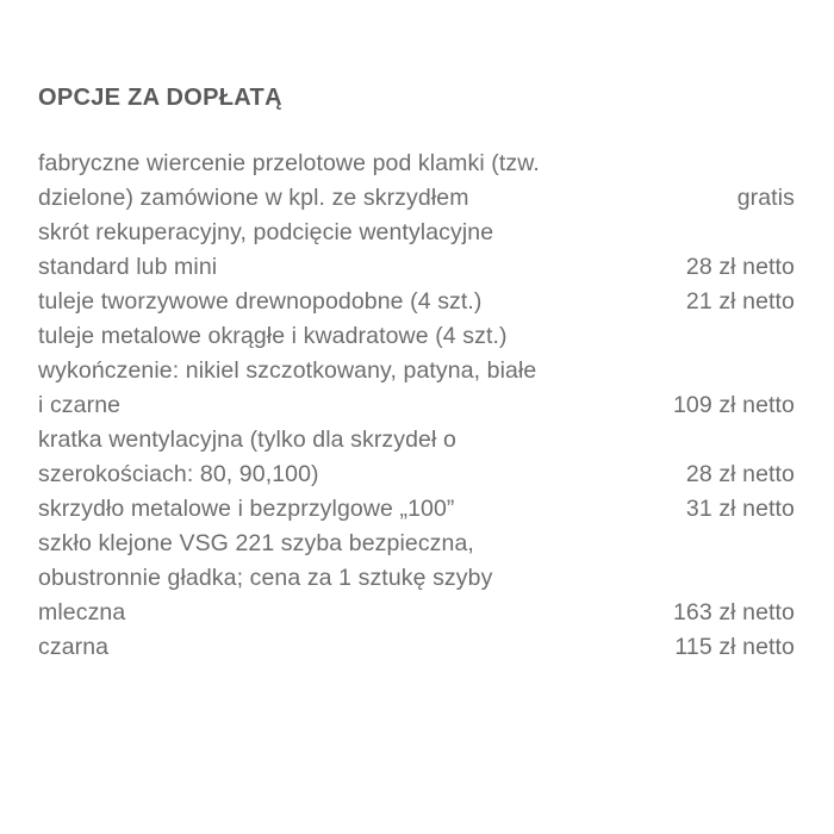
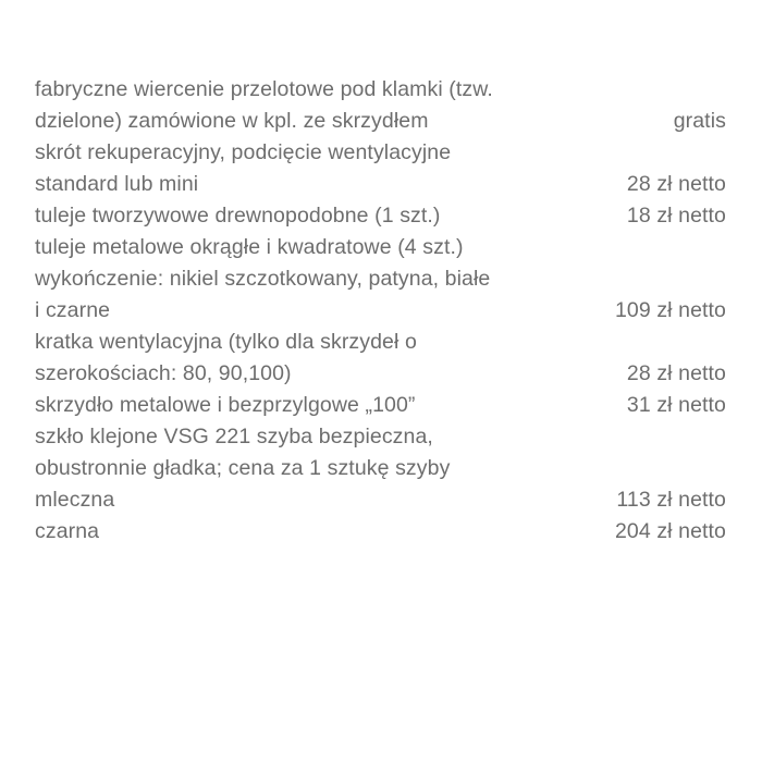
- OPCJE ZA DOPŁATĄ
  fabryczne wiercenie przelotowe pod klamki (tzw.
  dzielone) zamówione w kpl. ze skrzydłem
  gratis
  skrót rekuperacyjny, podcięcie wentylacyjne
  standard lub mini
  28 zł netto
- tuleje tworzywowe drewnopodobne (4 szt.)
+ tuleje tworzywowe drewnopodobne (1 szt.)
- 21 zł netto
+ 18 zł netto
  tuleje metalowe okrągłe i kwadratowe (4 szt.)
  wykończenie: nikiel szczotkowany, patyna, białe
  i czarne
  109 zł netto
  kratka wentylacyjna (tylko dla skrzydeł o
  szerokościach: 80, 90,100)
  28 zł netto
  skrzydło metalowe i bezprzylgowe „100”
  31 zł netto
  szkło klejone VSG 221 szyba bezpieczna,
  obustronnie gładka; cena za 1 sztukę szyby
  mleczna
- 163 zł netto
+ 113 zł netto
  czarna
- 115 zł netto
+ 204 zł netto
